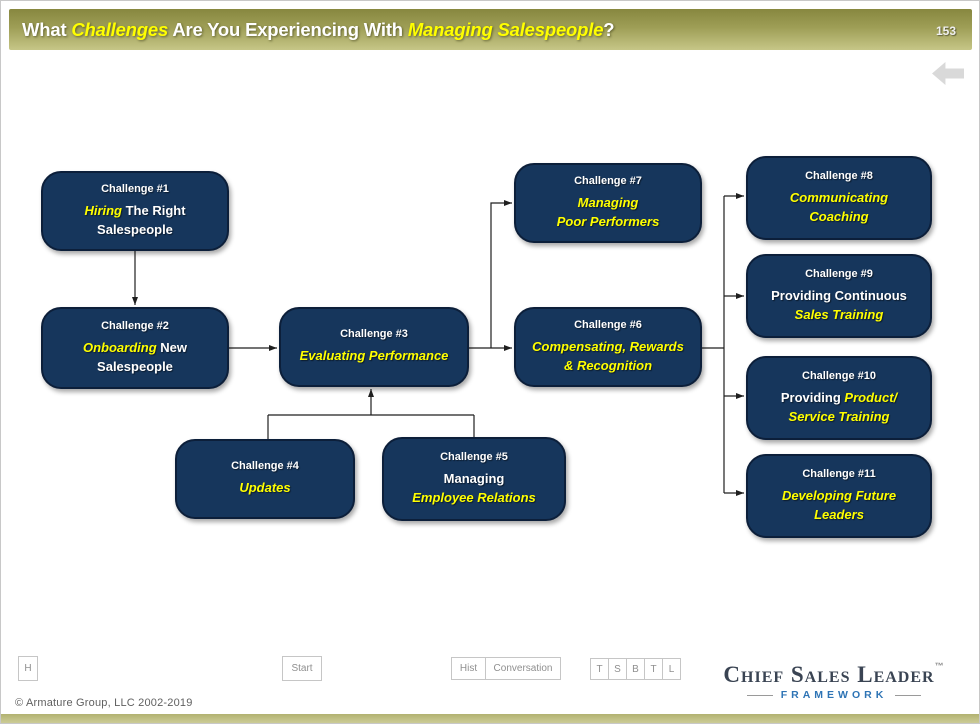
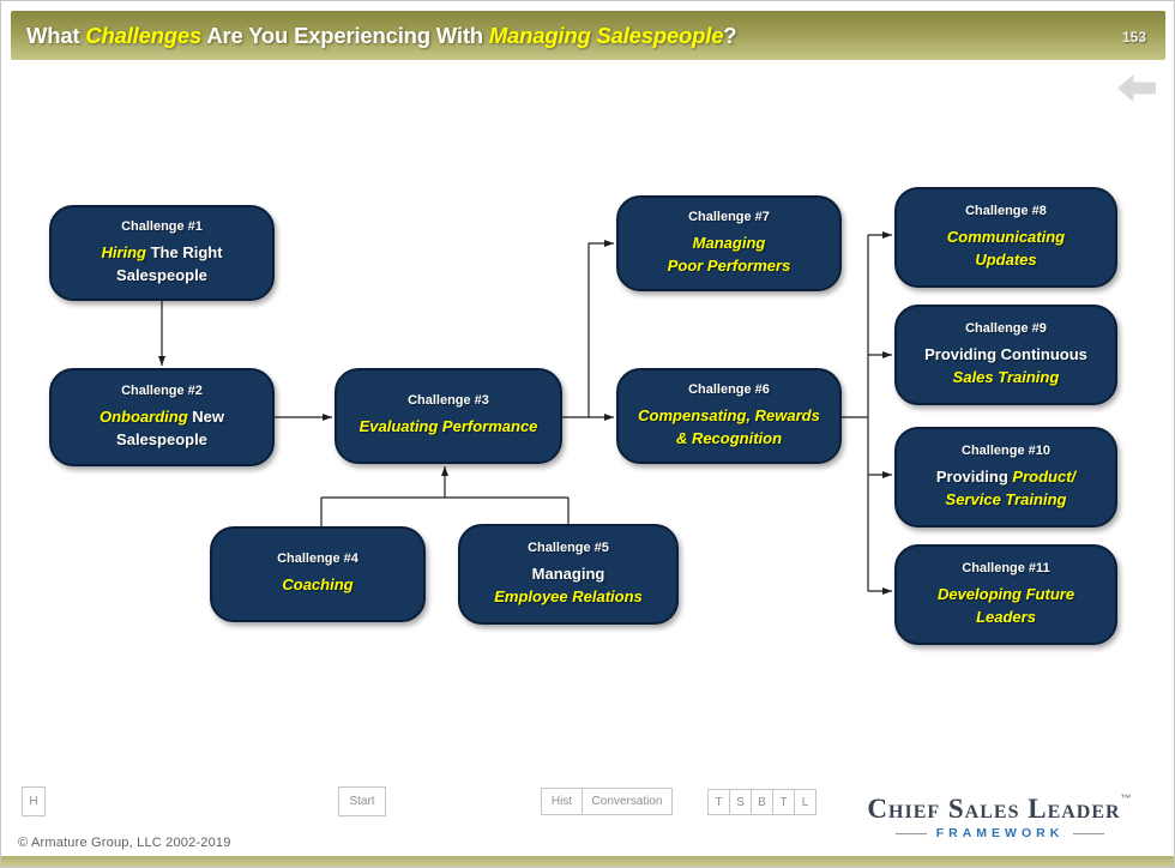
  What Challenges Are You Experiencing With Managing Salespeople?
  153
  Challenge #1
  Hiring The Right
  Salespeople
  Challenge #2
  Onboarding New
  Salespeople
  Challenge #3
  Evaluating Performance
  Challenge #4
- Updates
+ Coaching
  Challenge #5
  Managing
  Employee Relations
  Challenge #6
  Compensating, Rewards
  & Recognition
  Challenge #7
  Managing
  Poor Performers
  Challenge #8
  Communicating
- Coaching
+ Updates
  Challenge #9
  Providing Continuous
  Sales Training
  Challenge #10
  Providing Product/
  Service Training
  Challenge #11
  Developing Future
  Leaders
  H
  Start
  Hist
  Conversation
  T
  S
  B
  T
  L
  © Armature Group, LLC 2002-2019
  Chief Sales Leader™
  FRAMEWORK
